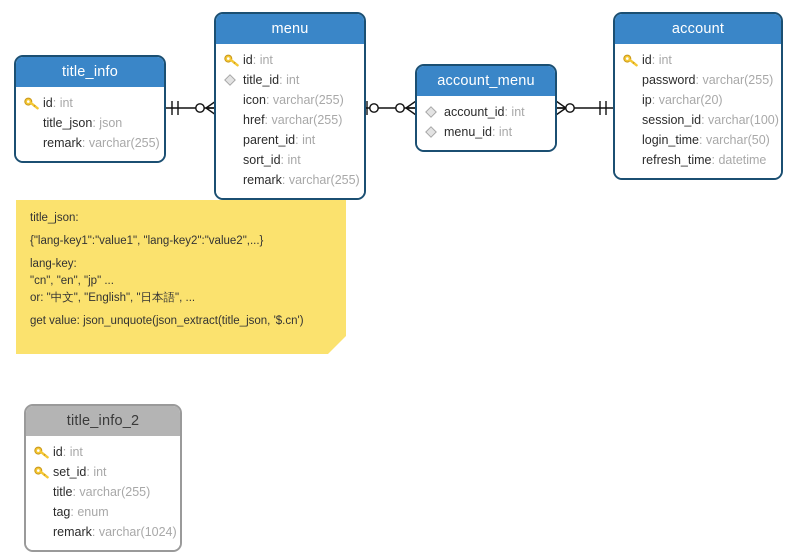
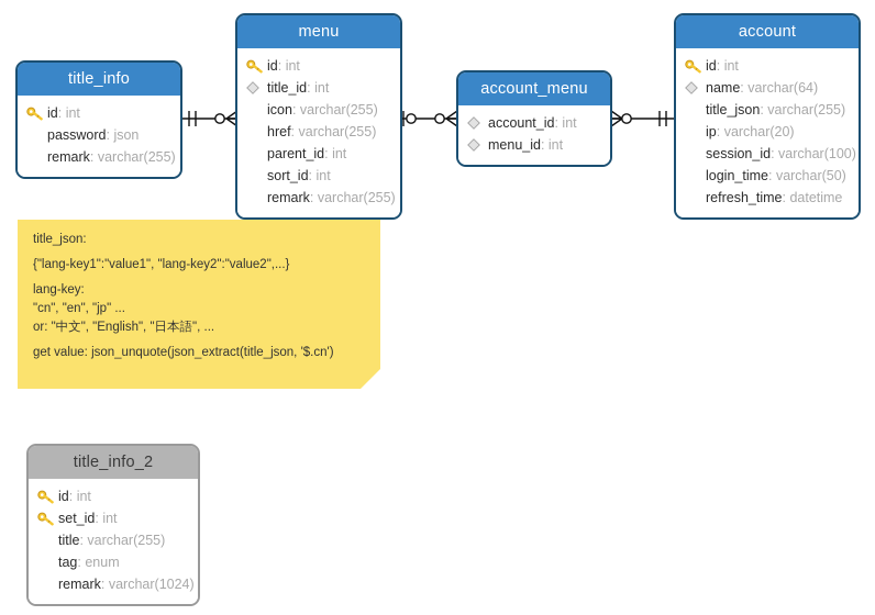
  title_info
  id
  : int
- title_json
+ password
  : json
  remark
  : varchar(255)
  menu
  id
  : int
  title_id
  : int
  icon
  : varchar(255)
  href
  : varchar(255)
  parent_id
  : int
  sort_id
  : int
  remark
  : varchar(255)
  account_menu
  account_id
  : int
  menu_id
  : int
  account
  id
  : int
+ name
+ : varchar(64)
- password
+ title_json
  : varchar(255)
  ip
  : varchar(20)
  session_id
  : varchar(100)
  login_time
  : varchar(50)
  refresh_time
  : datetime
  title_json:
  {"lang-key1":"value1", "lang-key2":"value2",...}
  lang-key:
  "cn", "en", "jp" ...
  or: "中文", "English", "日本語", ...
  get value: json_unquote(json_extract(title_json, '$.cn')
  title_info_2
  id
  : int
  set_id
  : int
  title
  : varchar(255)
  tag
  : enum
  remark
  : varchar(1024)
